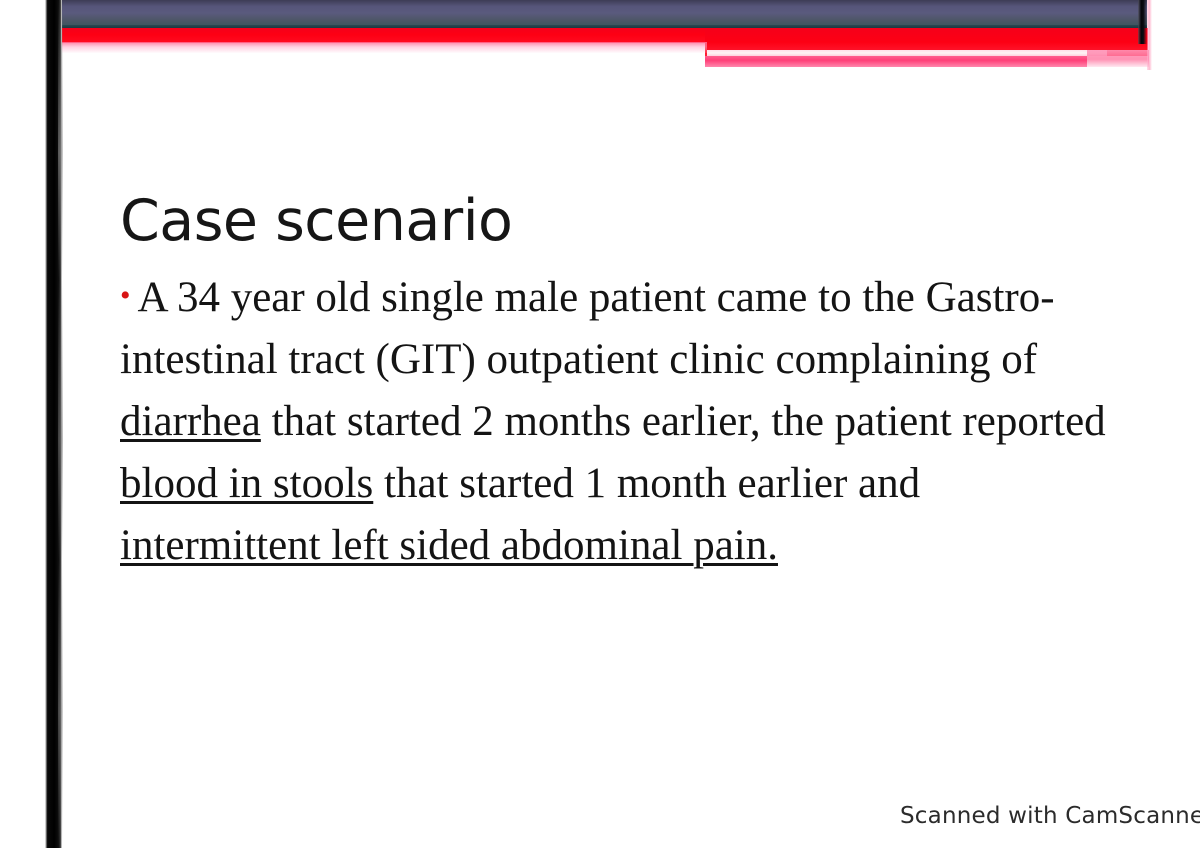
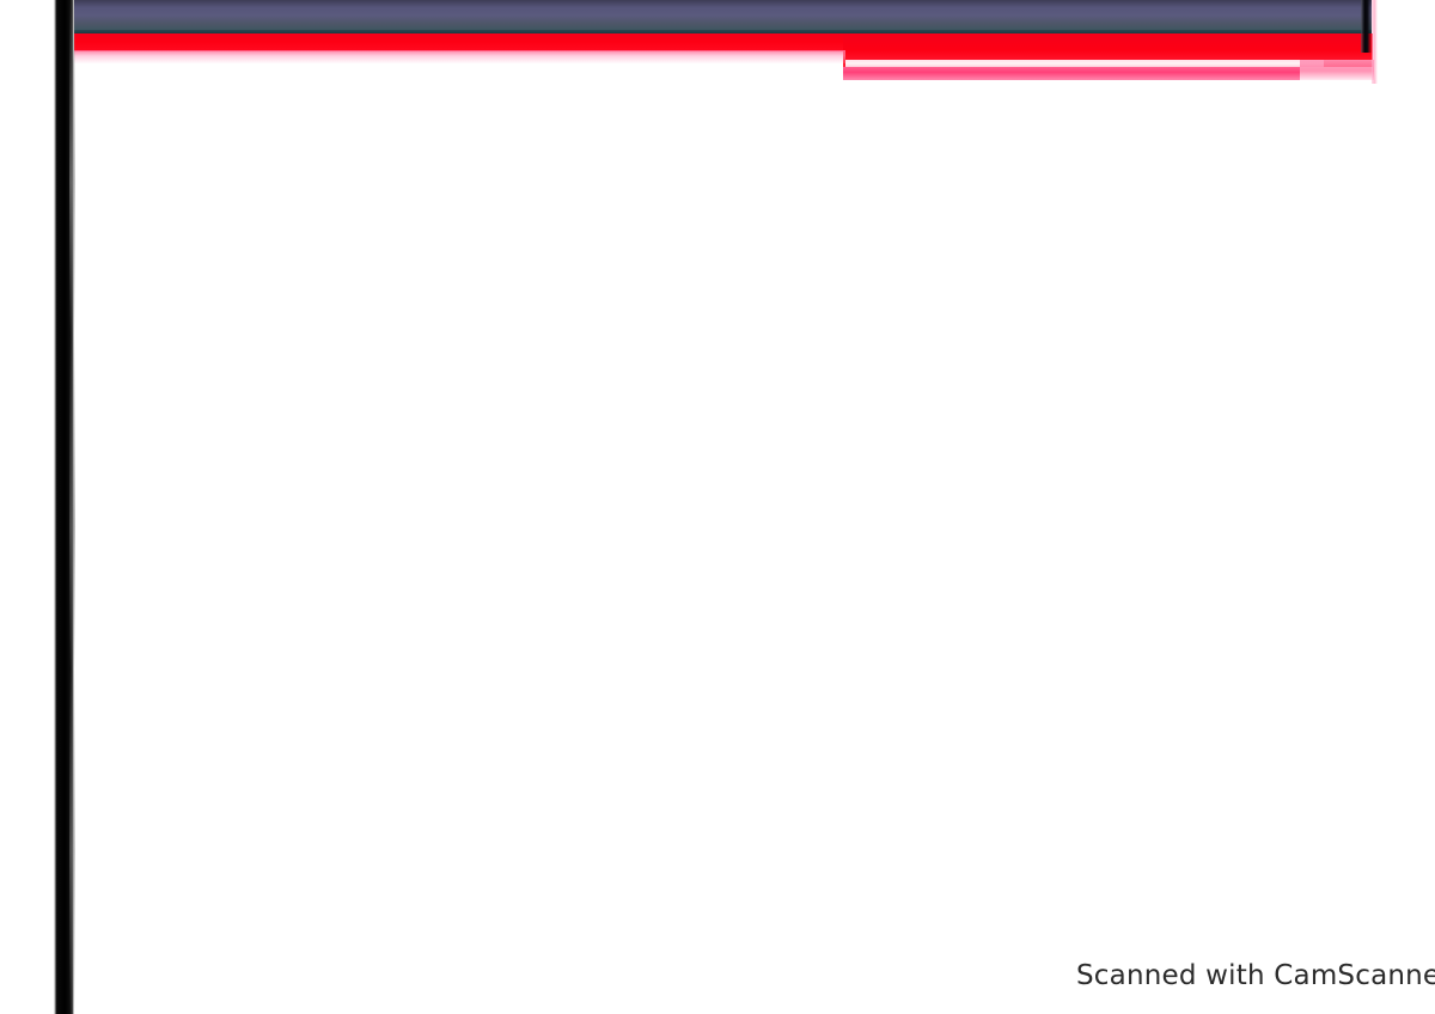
- Case scenario
- • A 34 year old single male patient came to the Gastro-intestinal tract (GIT) outpatient clinic complaining of diarrhea that started 2 months earlier, the patient reported blood in stools that started 1 month earlier and intermittent left sided abdominal pain.
  Scanned with CamScanne
